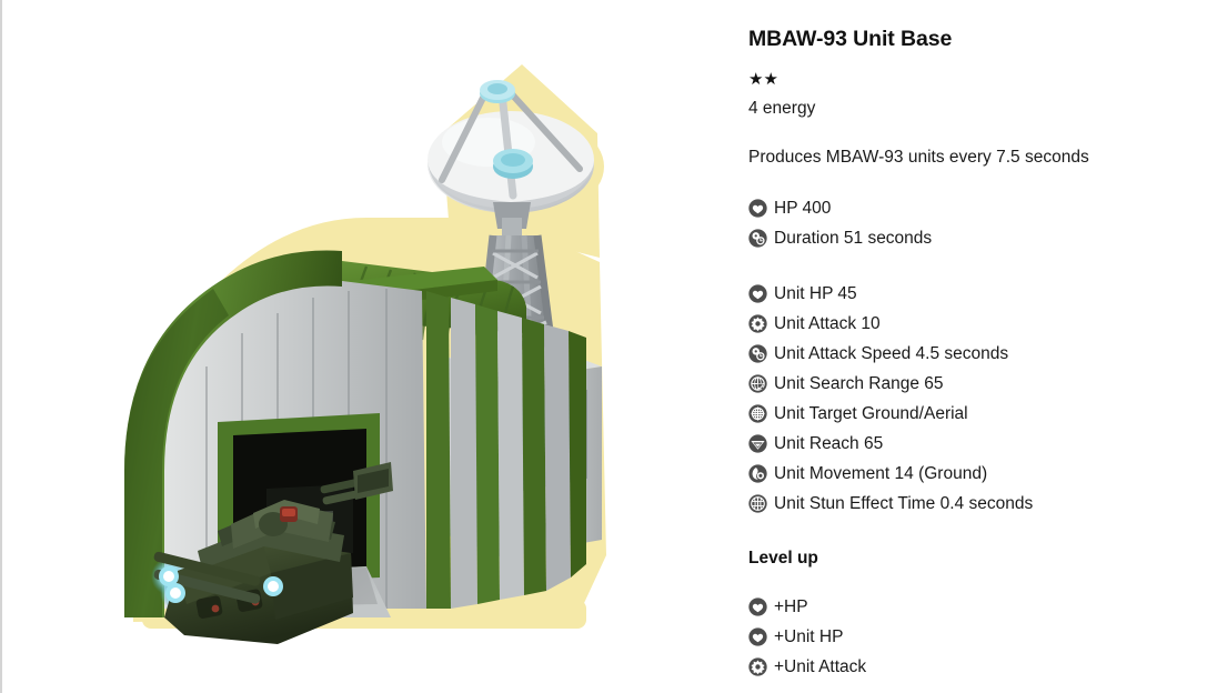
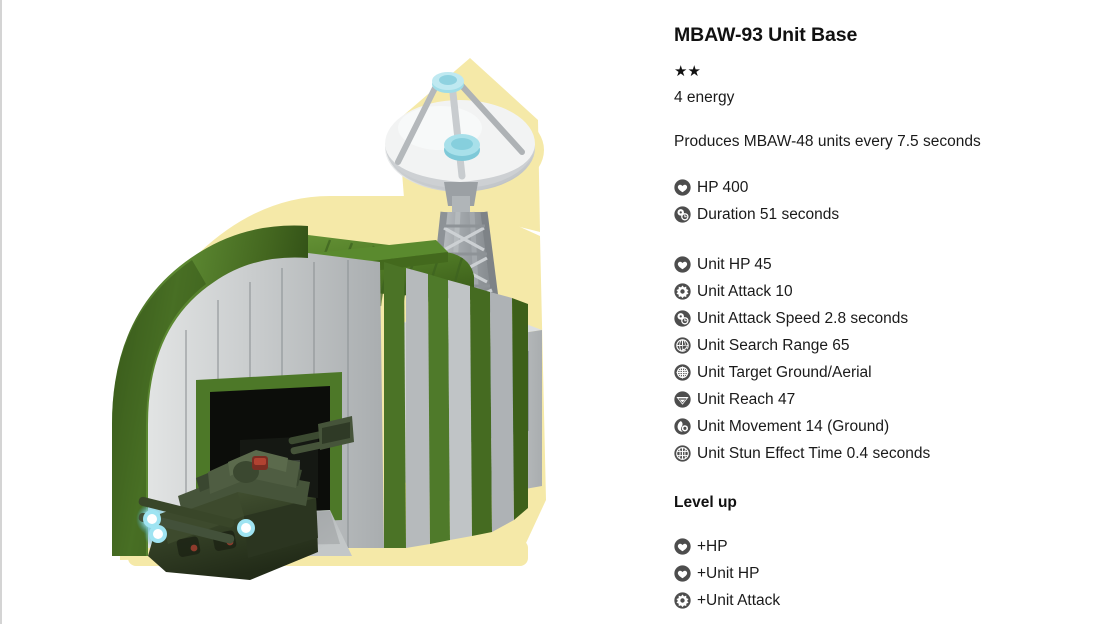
  MBAW-93 Unit Base
  ★★
  4 energy
- Produces MBAW-93 units every 7.5 seconds
+ Produces MBAW-48 units every 7.5 seconds
  HP 400
  Duration 51 seconds
  Unit HP 45
  Unit Attack 10
- Unit Attack Speed 4.5 seconds
+ Unit Attack Speed 2.8 seconds
  Unit Search Range 65
  Unit Target Ground/Aerial
- Unit Reach 65
+ Unit Reach 47
  Unit Movement 14 (Ground)
  Unit Stun Effect Time 0.4 seconds
  Level up
  +HP
  +Unit HP
  +Unit Attack
